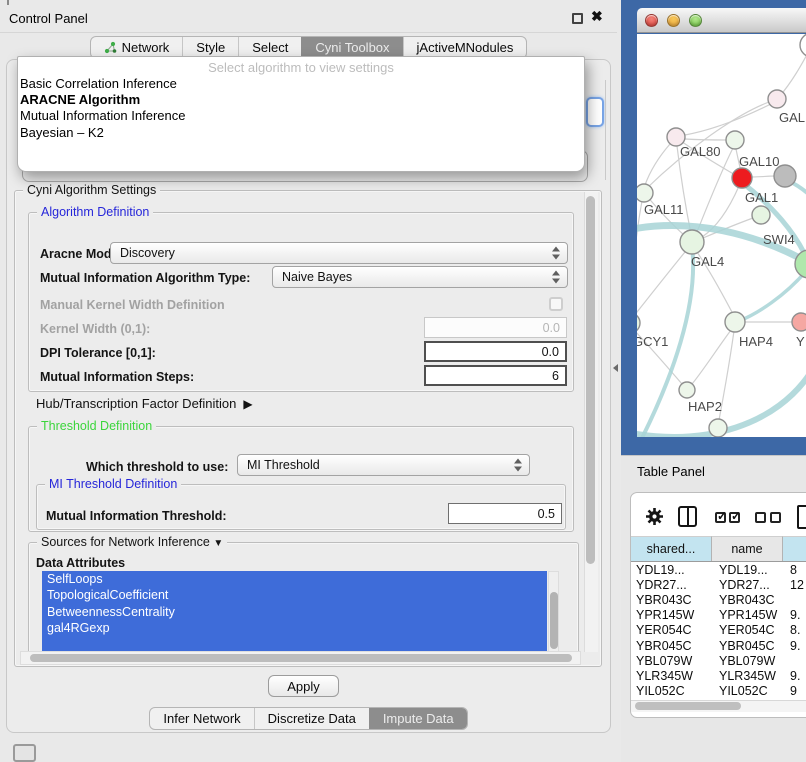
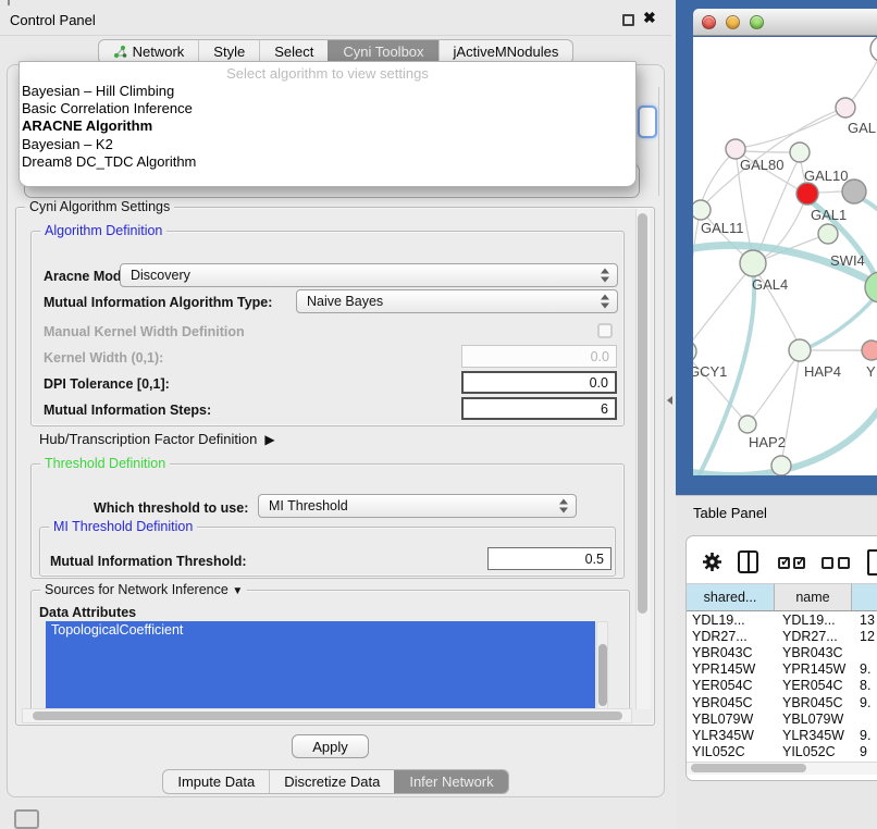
  Control Panel
  ✖
  Network
  Style
  Select
  Cyni Toolbox
  jActiveMNodules
  Cyni Algorithm Settings
  Algorithm Definition
  Aracne Mod
  Discovery
  Mutual Information Algorithm Type:
  Naive Bayes
  Manual Kernel Width Definition
  Kernel Width (0,1):
  0.0
  DPI Tolerance [0,1]:
  0.0
  Mutual Information Steps:
  6
  Hub/Transcription Factor Definition
  ▶
  Threshold Definition
  Which threshold to use:
  MI Threshold
  MI Threshold Definition
  Mutual Information Threshold:
  0.5
  Sources for Network Inference ▼
  Data Attributes
- SelfLoops
  TopologicalCoefficient
- BetweennessCentrality
- gal4RGexp
  Apply
- Infer Network
+ Impute Data
  Discretize Data
- Impute Data
+ Infer Network
  Select algorithm to view settings
+ Bayesian – Hill Climbing
  Basic Correlation Inference
  ARACNE Algorithm
- Mutual Information Inference
  Bayesian – K2
+ Dream8 DC_TDC Algorithm
  GAL
  GAL80
  GAL10
  GAL1
  GAL11
  SWI4
  GAL4
  GCY1
  HAP4
  Y
  HAP2
  Table Panel
  shared...
  name
  YDL19...
  YDL19...
- 8
+ 13
  YDR27...
  YDR27...
  12
  YBR043C
  YBR043C
  YPR145W
  YPR145W
  9.
  YER054C
  YER054C
  8.
  YBR045C
  YBR045C
  9.
  YBL079W
  YBL079W
  YLR345W
  YLR345W
  9.
  YIL052C
  YIL052C
  9
